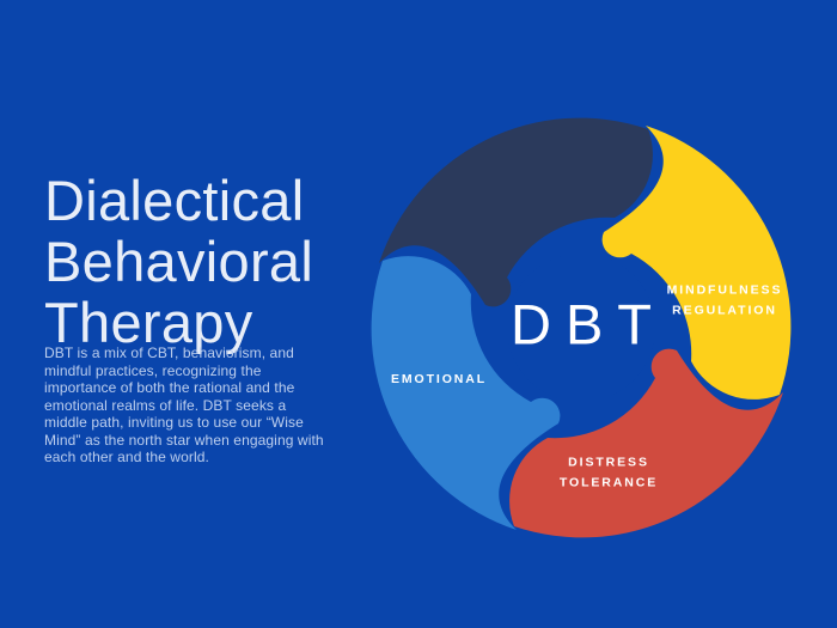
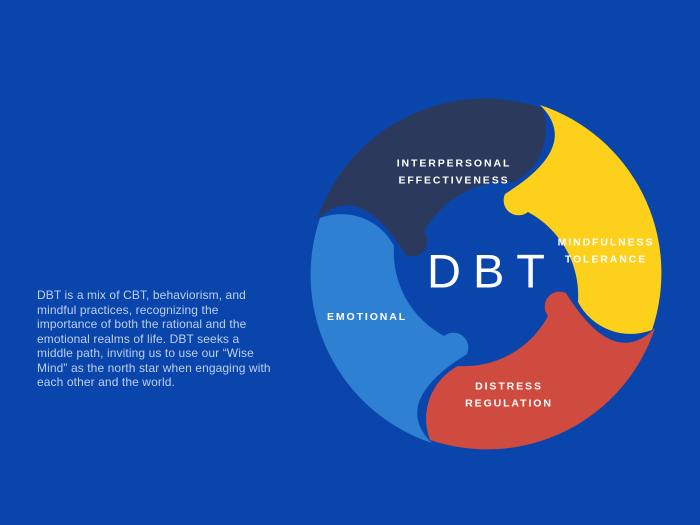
- Dialectical
- Behavioral
- Therapy
  DBT is a mix of CBT, behaviorism, and mindful practices, recognizing the importance of both the rational and the emotional realms of life. DBT seeks a middle path, inviting us to use our “Wise Mind” as the north star when engaging with each other and the world.
+ INTERPERSONAL
+ EFFECTIVENESS
  MINDFULNESS
- REGULATION
+ TOLERANCE
  DISTRESS
- TOLERANCE
+ REGULATION
  EMOTIONAL
  DBT
